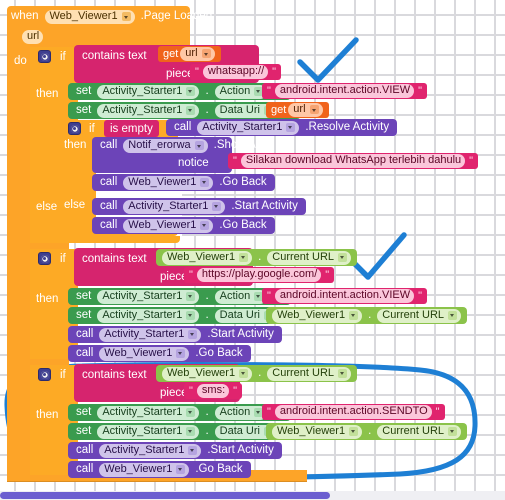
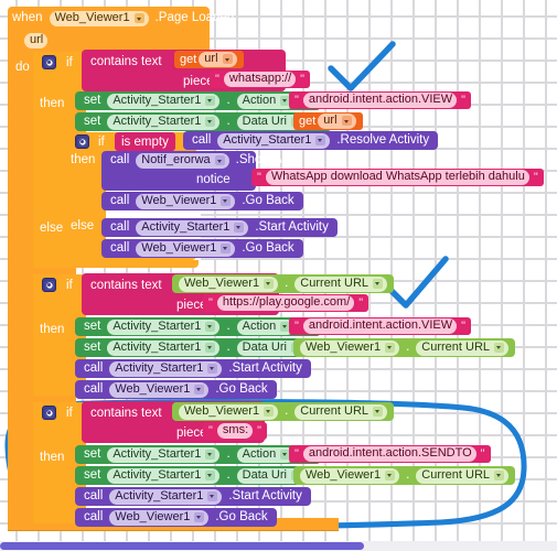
  when
  Web_Viewer1
  .Page Loaded
  url
  do
  if
  then
  else
  contains text
  piec
  get
  url
  "
  whatsapp://
  "
  set
  Activity_Starter1
  .
  Action
  "
  android.intent.action.VIEW
  "
  set
  Activity_Starter1
  .
  Data Uri
  get
  url
  if
  then
  else
  is empty
  call
  Activity_Starter1
  .Resolve Activity
  call
  Notif_erorwa
  .Show Alert
  notice
  "
- Silakan download WhatsApp terlebih dahulu
+ WhatsApp download WhatsApp terlebih dahulu
  "
  call
  Web_Viewer1
  .Go Back
  call
  Activity_Starter1
  .Start Activity
  call
  Web_Viewer1
  .Go Back
  if
  then
  contains text
  piec
  Web_Viewer1
  .
  Current URL
  "
  https://play.google.com/
  "
  set
  Activity_Starter1
  .
  Action
  "
  android.intent.action.VIEW
  "
  set
  Activity_Starter1
  .
  Data Uri
  Web_Viewer1
  .
  Current URL
  call
  Activity_Starter1
  .Start Activity
  call
  Web_Viewer1
  .Go Back
  if
  then
  contains text
  piec
  Web_Viewer1
  .
  Current URL
  "
  sms:
  "
  set
  Activity_Starter1
  .
  Action
  "
  android.intent.action.SENDTO
  "
  set
  Activity_Starter1
  .
  Data Uri
  Web_Viewer1
  .
  Current URL
  call
  Activity_Starter1
  .Start Activity
  call
  Web_Viewer1
  .Go Back
